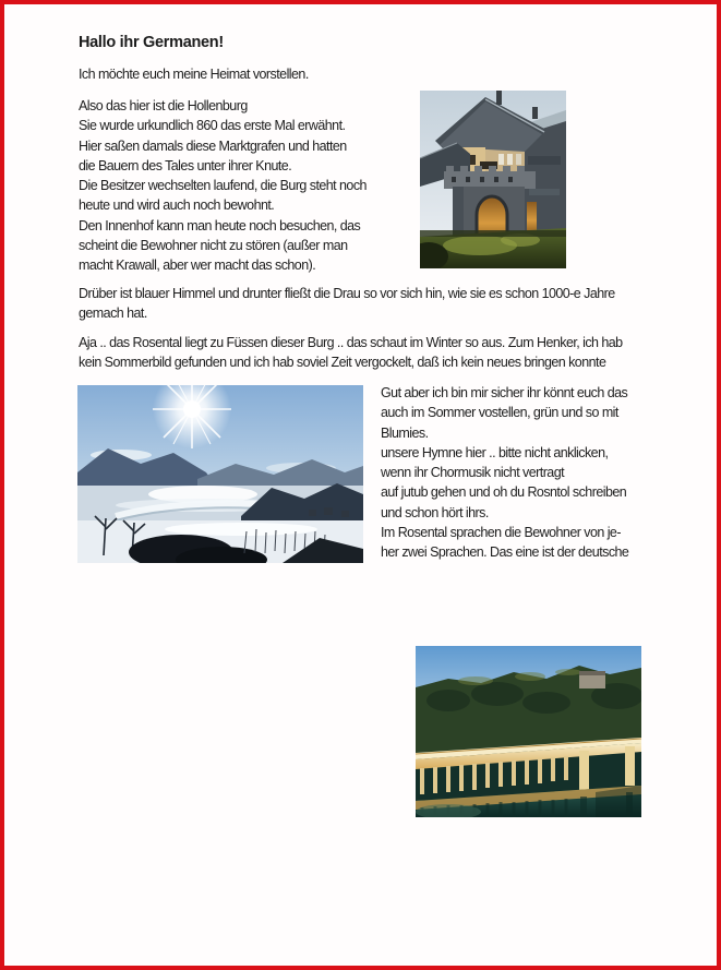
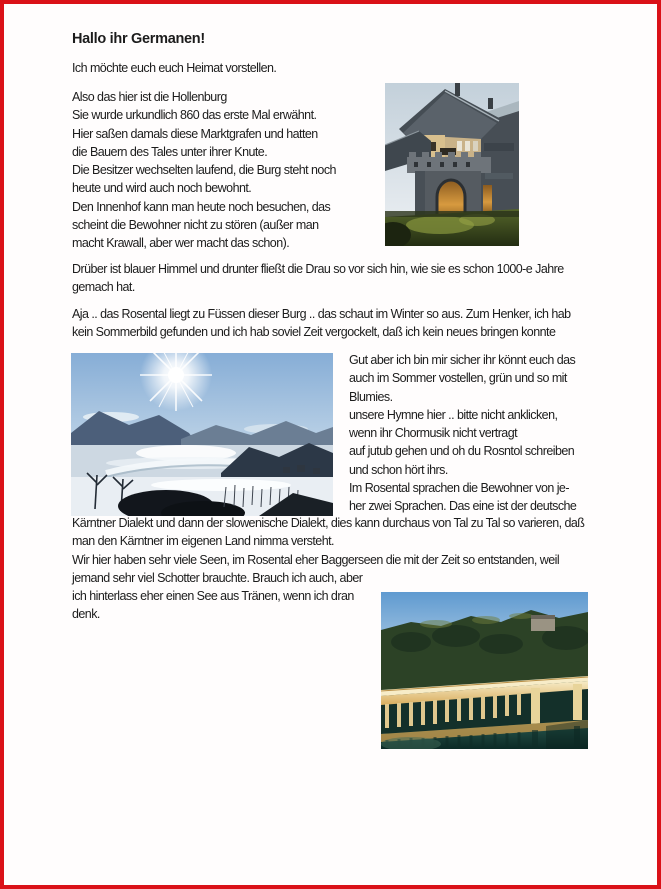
  Hallo ihr Germanen!
- Ich möchte euch meine Heimat vorstellen.
+ Ich möchte euch euch Heimat vorstellen.
  Also das hier ist die Hollenburg
  Sie wurde urkundlich 860 das erste Mal erwähnt.
  Hier saßen damals diese Marktgrafen und hatten
  die Bauern des Tales unter ihrer Knute.
  Die Besitzer wechselten laufend, die Burg steht noch
  heute und wird auch noch bewohnt.
  Den Innenhof kann man heute noch besuchen, das
  scheint die Bewohner nicht zu stören (außer man
  macht Krawall, aber wer macht das schon).
  Drüber ist blauer Himmel und drunter fließt die Drau so vor sich hin, wie sie es schon 1000-e Jahre
  gemach hat.
  Aja .. das Rosental liegt zu Füssen dieser Burg .. das schaut im Winter so aus. Zum Henker, ich hab
  kein Sommerbild gefunden und ich hab soviel Zeit vergockelt, daß ich kein neues bringen konnte
  Gut aber ich bin mir sicher ihr könnt euch das
  auch im Sommer vostellen, grün und so mit
  Blumies.
  unsere Hymne hier .. bitte nicht anklicken,
  wenn ihr Chormusik nicht vertragt
  auf jutub gehen und oh du Rosntol schreiben
  und schon hört ihrs.
  Im Rosental sprachen die Bewohner von je-
  her zwei Sprachen. Das eine ist der deutsche
+ Kärntner Dialekt und dann der slowenische Dialekt, dies kann durchaus von Tal zu Tal so varieren, daß
+ man den Kärntner im eigenen Land nimma versteht.
+ Wir hier haben sehr viele Seen, im Rosental eher Baggerseen die mit der Zeit so entstanden, weil
+ jemand sehr viel Schotter brauchte. Brauch ich auch, aber
+ ich hinterlass eher einen See aus Tränen, wenn ich dran
+ denk.
